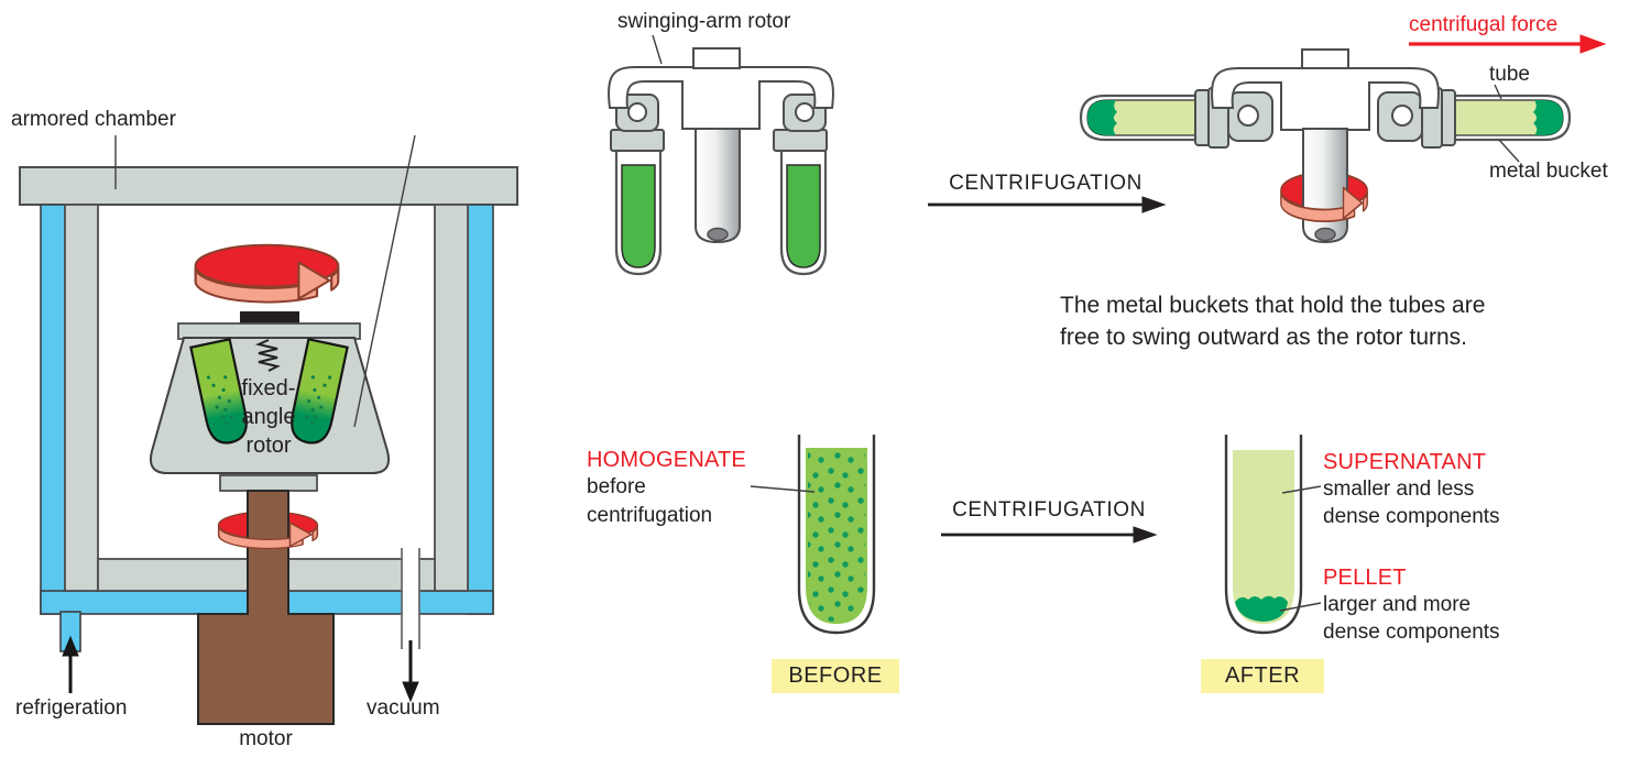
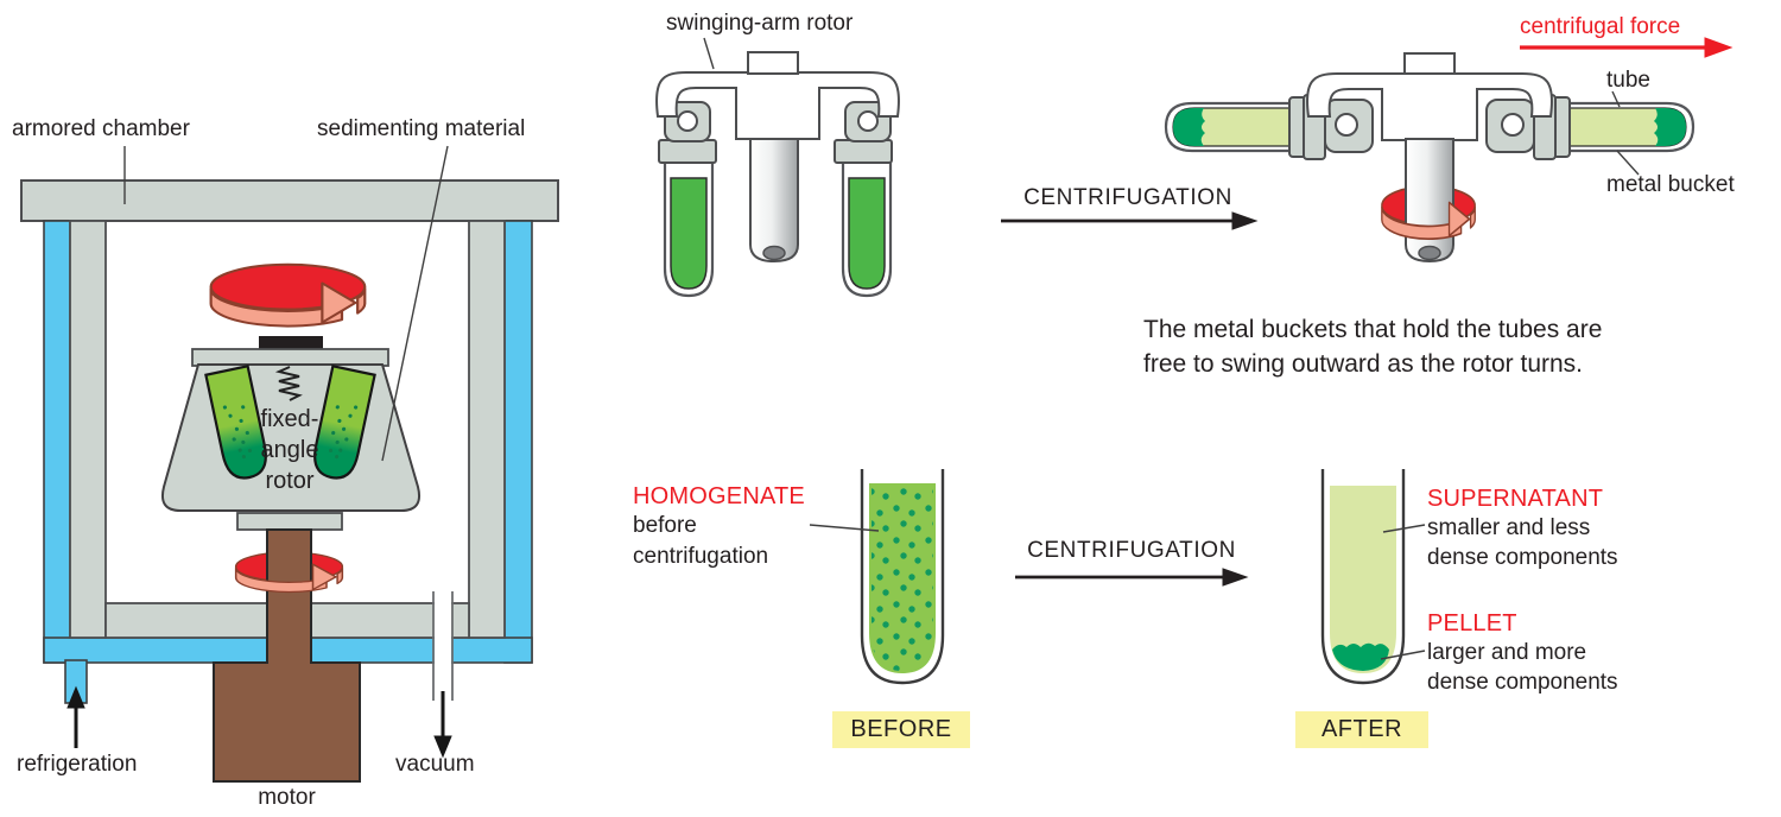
  armored chamber
+ sedimenting material
  fixed-
  angle
  rotor
  refrigeration
  motor
  vacuum
  swinging-arm rotor
  CENTRIFUGATION
  centrifugal force
  tube
  metal bucket
  The metal buckets that hold the tubes are
  free to swing outward as the rotor turns.
  HOMOGENATE
  before
  centrifugation
  CENTRIFUGATION
  SUPERNATANT
  smaller and less
  dense components
  PELLET
  larger and more
  dense components
  BEFORE
  AFTER
